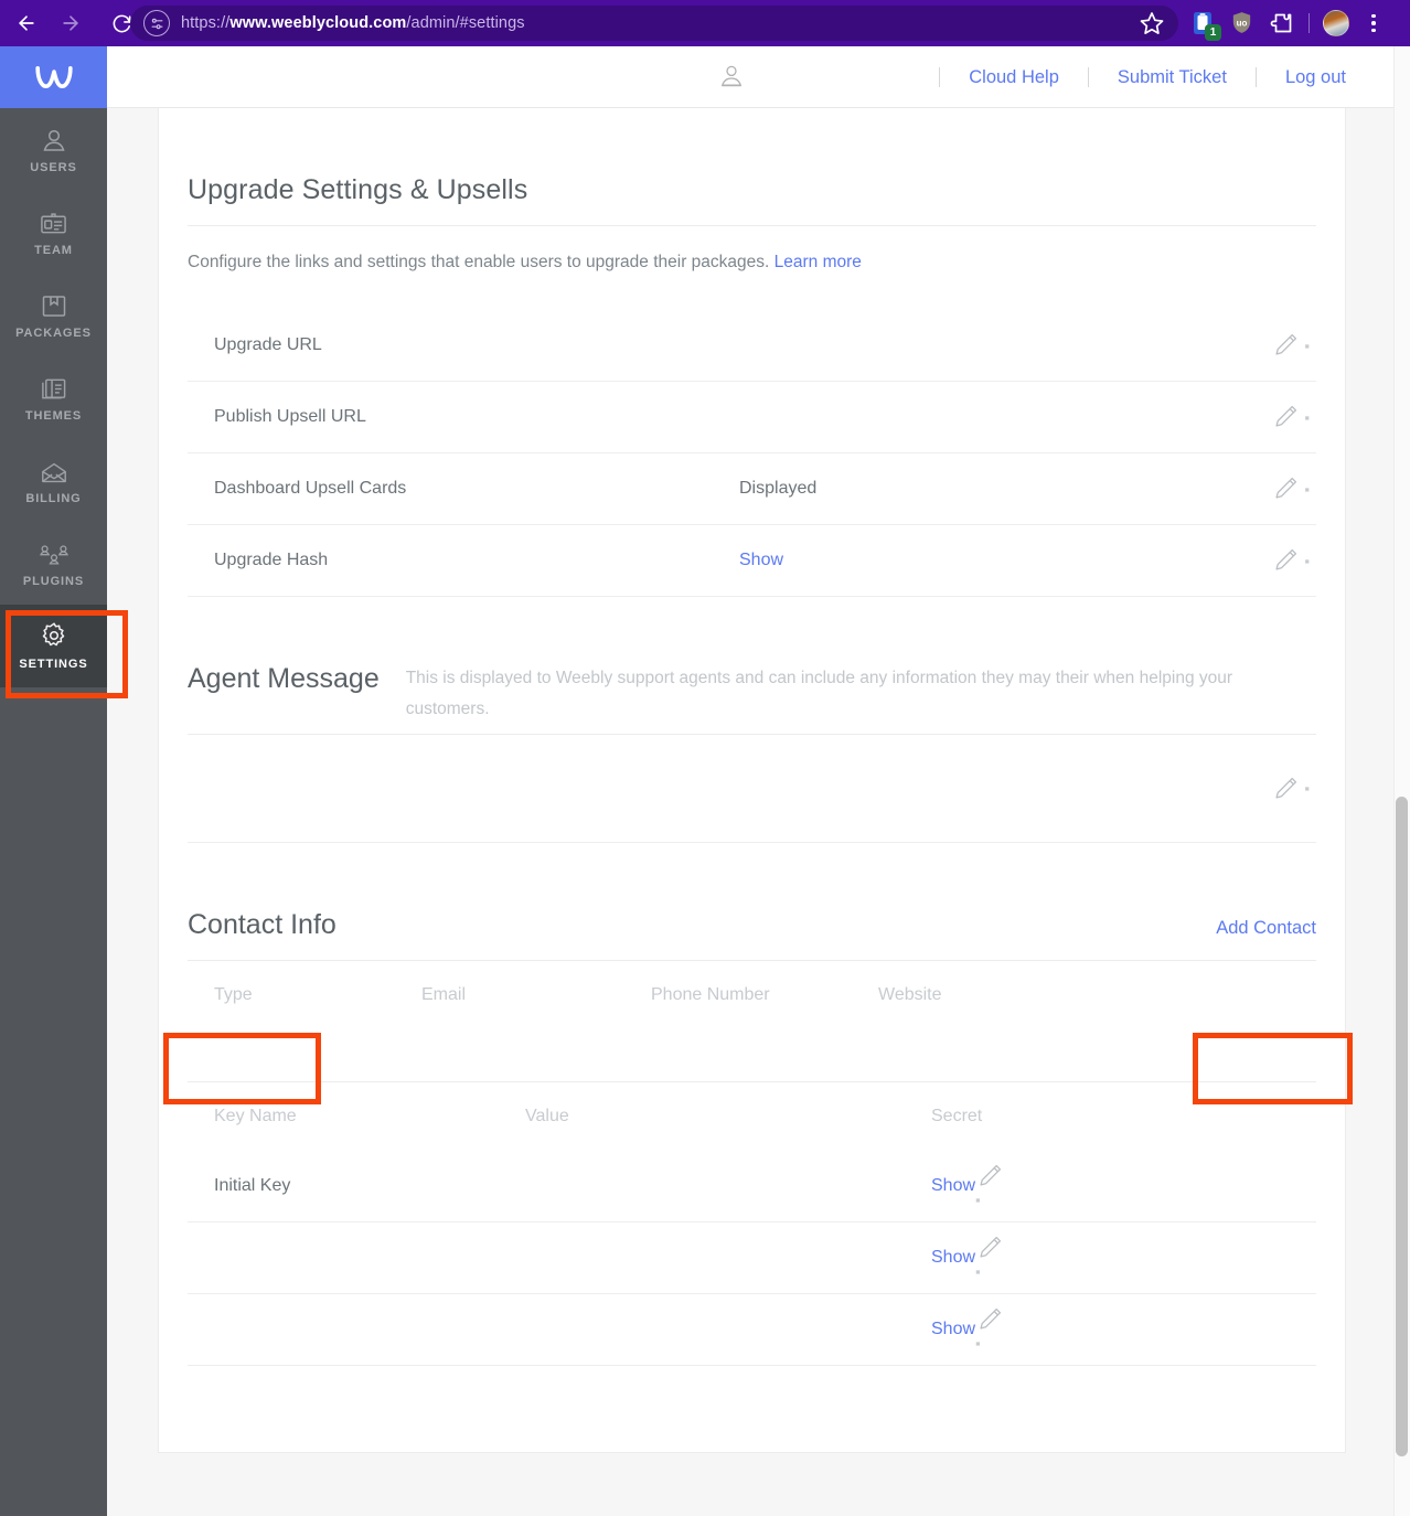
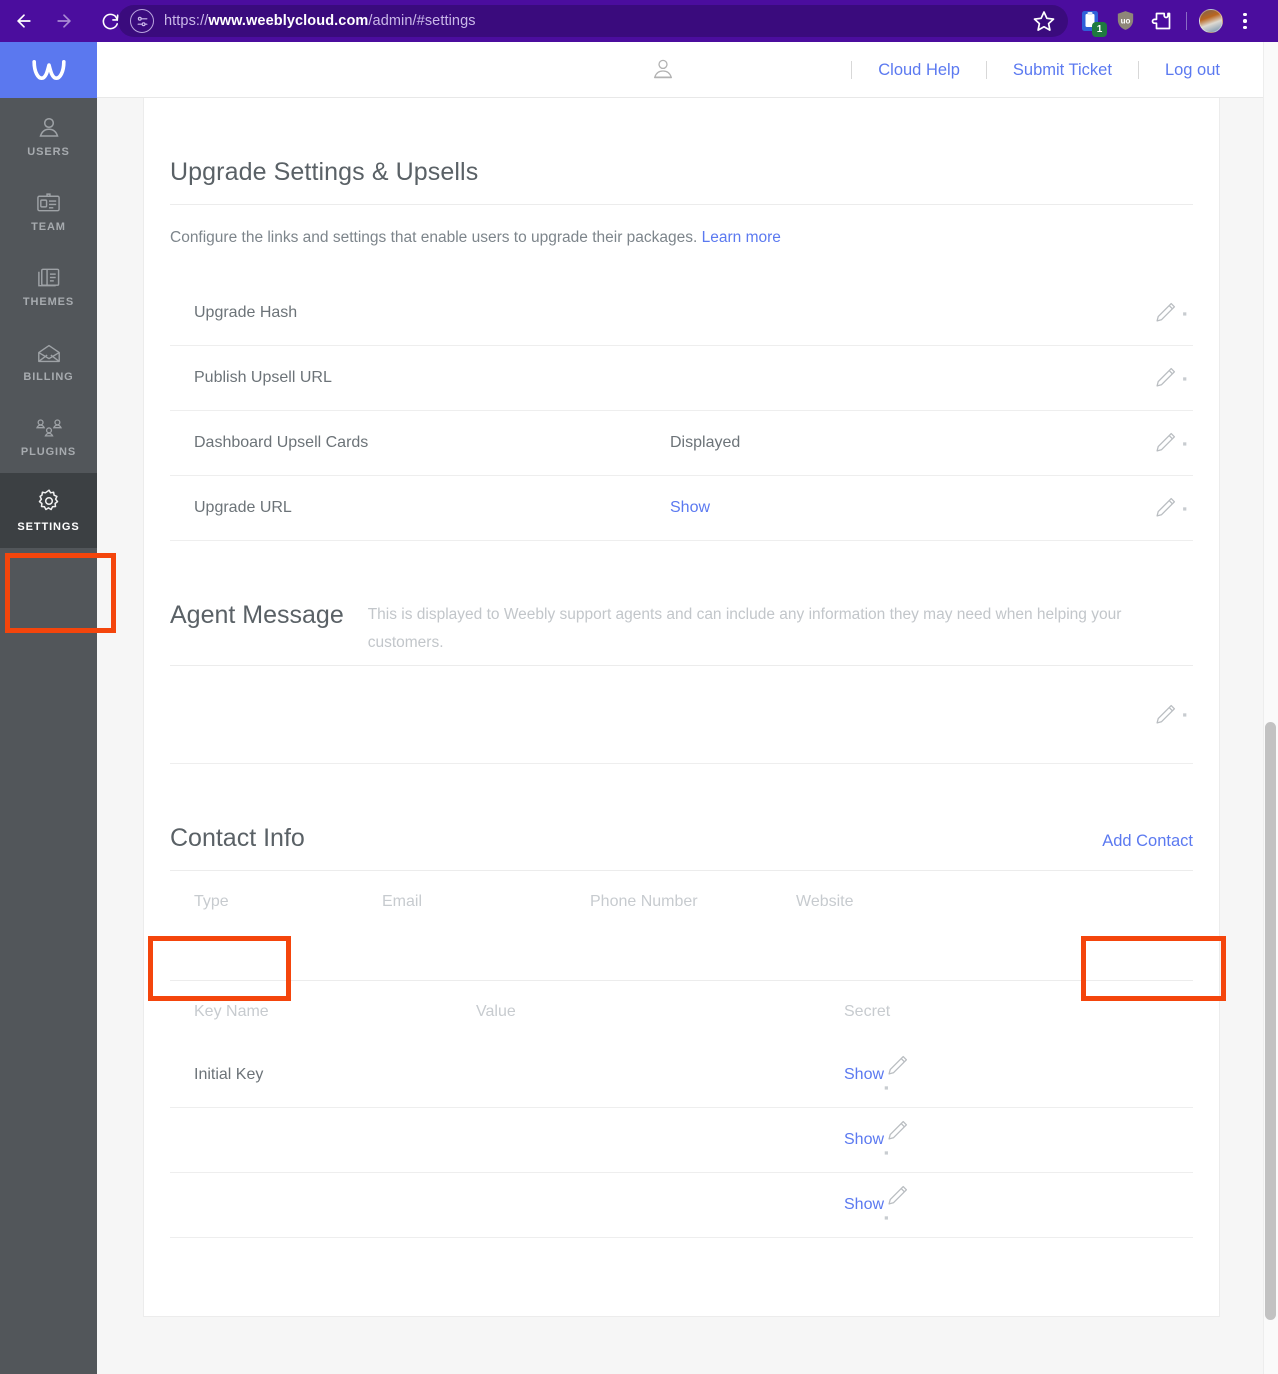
  https://www.weeblycloud.com/admin/#settings
  1
  uᴏ
  USERS
  TEAM
- PACKAGES
  THEMES
  BILLING
  PLUGINS
  SETTINGS
  Cloud Help
  Submit Ticket
  Log out
  Upgrade Settings & Upsells
  Configure the links and settings that enable users to upgrade their packages. Learn more
- Upgrade URL
+ Upgrade Hash
  ▪
  Publish Upsell URL
  ▪
  Dashboard Upsell Cards
  Displayed
  ▪
- Upgrade Hash
+ Upgrade URL
  Show
  ▪
  Agent Message
- This is displayed to Weebly support agents and can include any information they may their when helping your customers.
+ This is displayed to Weebly support agents and can include any information they may need when helping your customers.
  ▪
  Contact Info
  Add Contact
  Type
  Email
  Phone Number
  Website
  Key Name
  Value
  Secret
  Initial Key
  Show
  ▪
  Show
  ▪
  Show
  ▪
